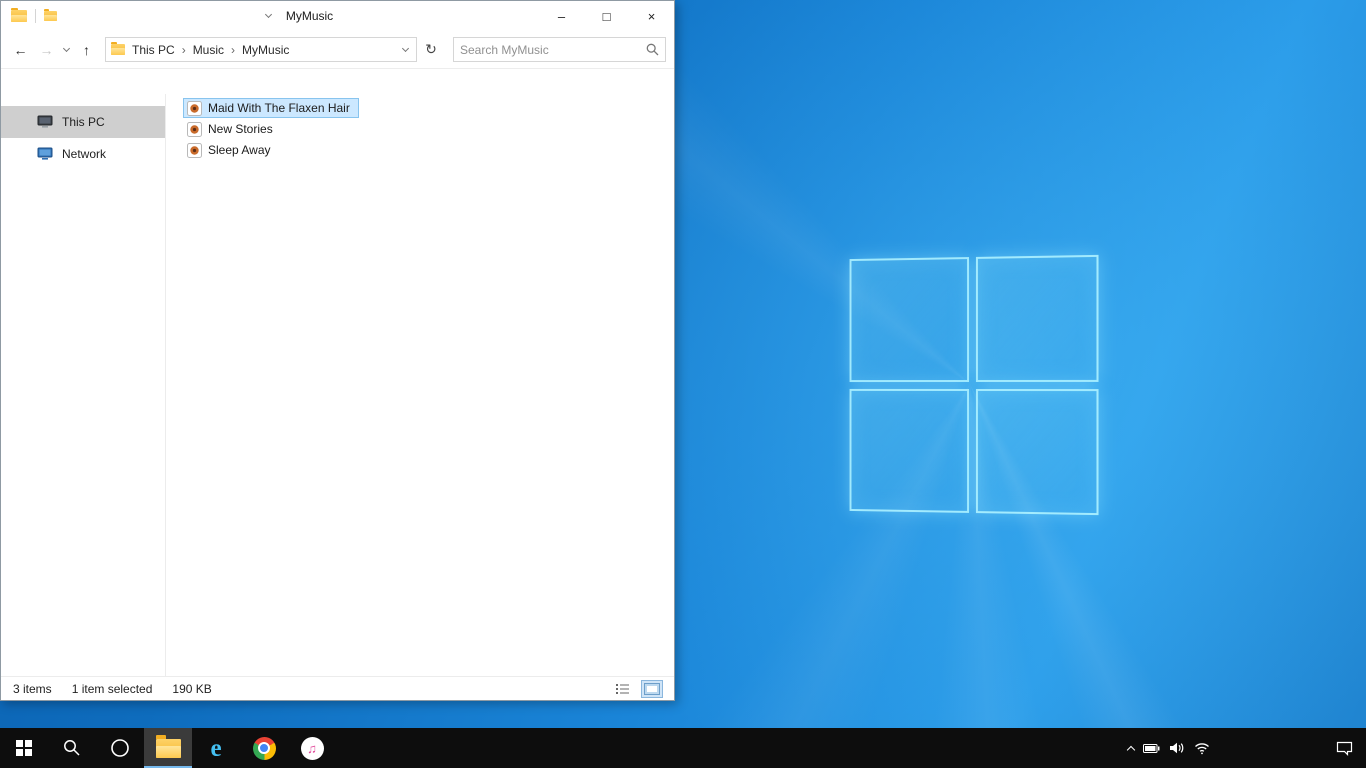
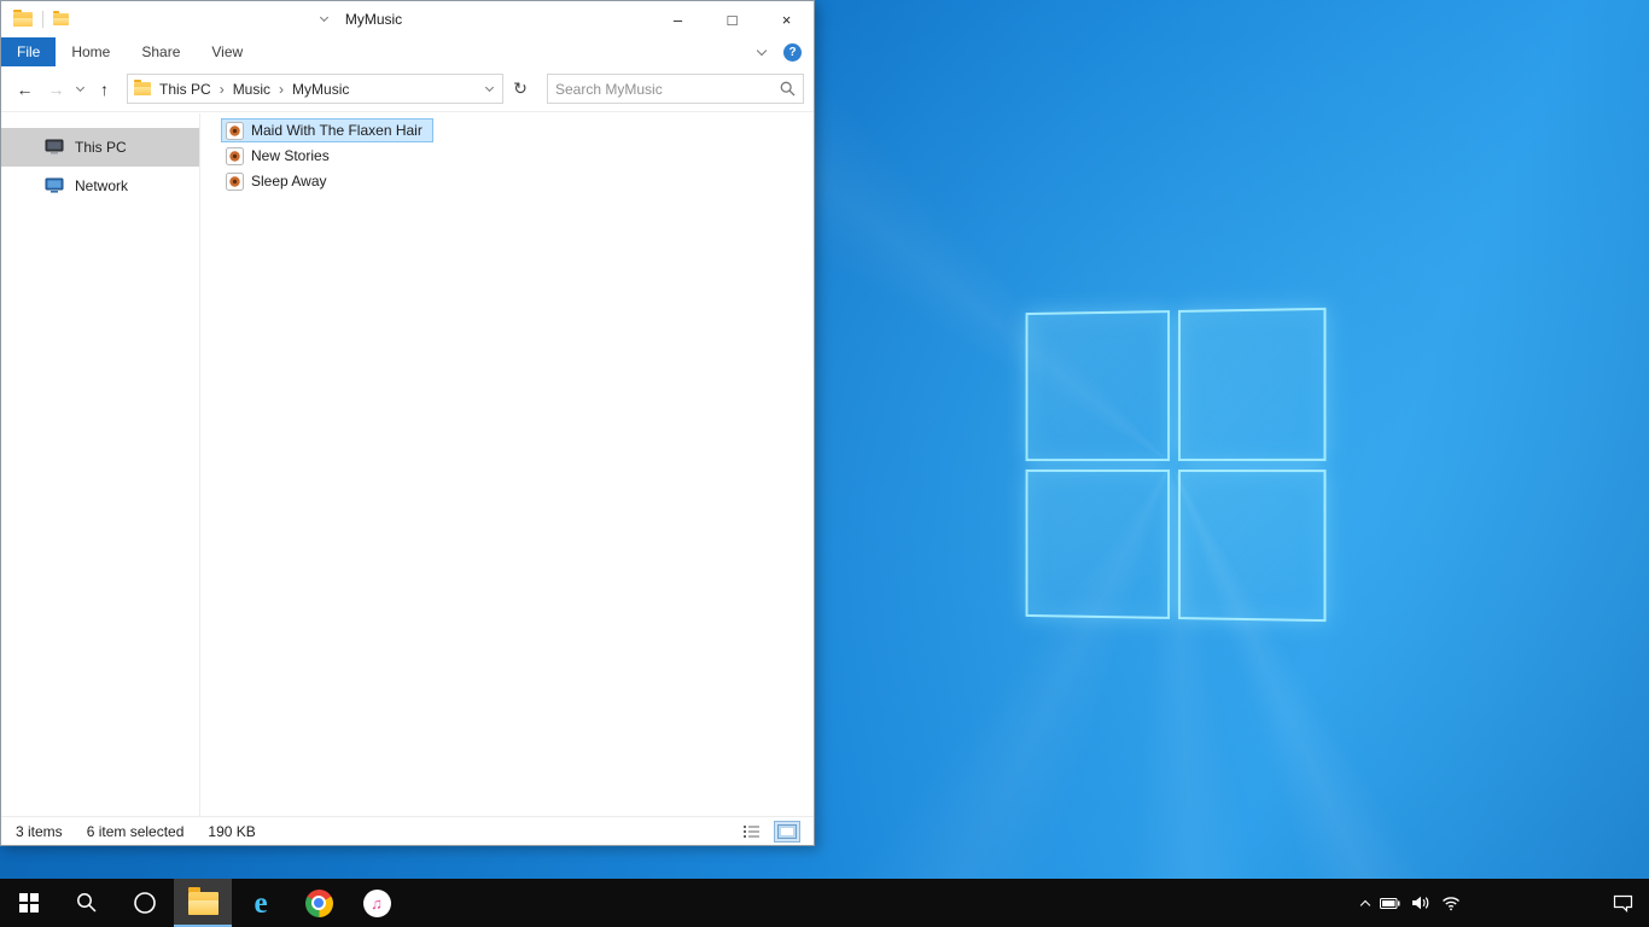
  MyMusic
  –
  □
  ×
+ File
+ Home
+ Share
+ View
+ ?
  ←
  →
  ↑
  This PC
  ›
  Music
  ›
  MyMusic
  ↻
  Search MyMusic
  This PC
  Network
  Maid With The Flaxen Hair
  New Stories
  Sleep Away
  3 items
- 1 item selected
+ 6 item selected
  190 KB
  e
  ♫
